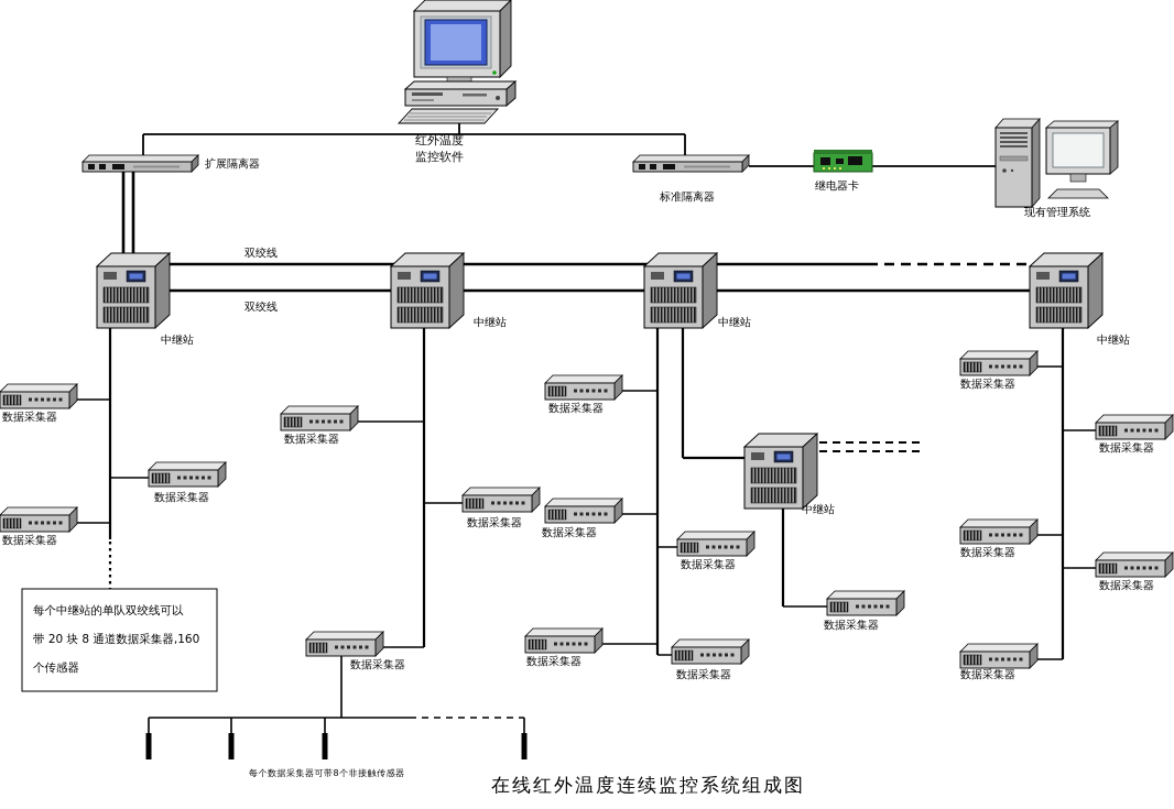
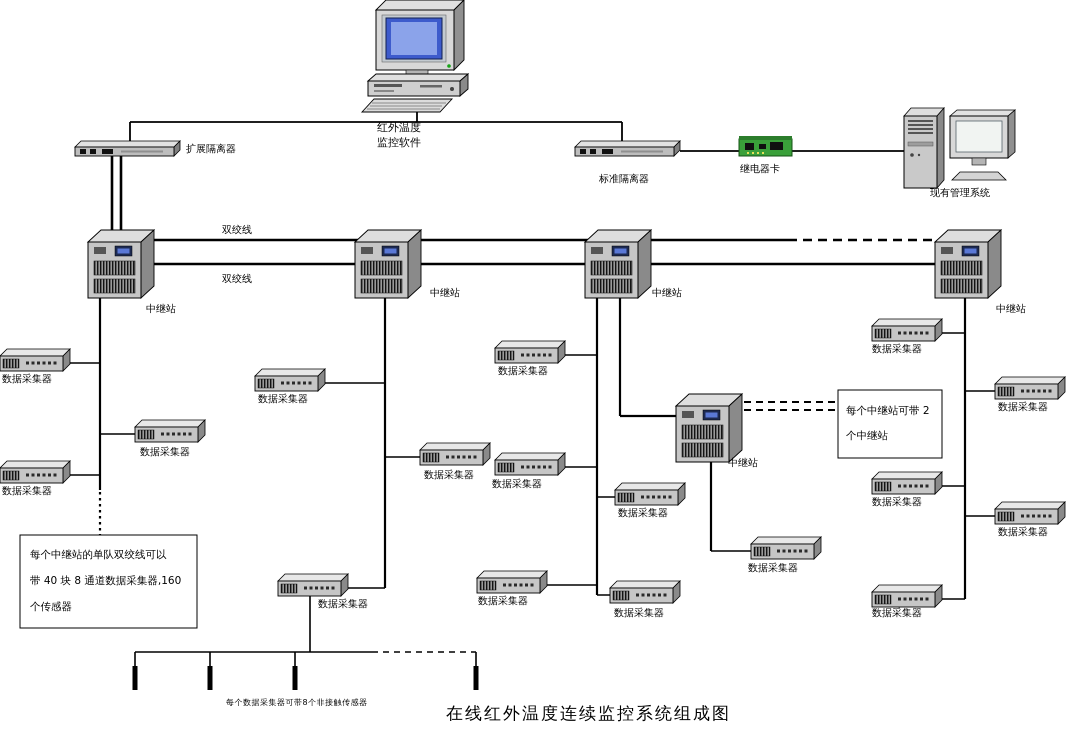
  红外温度
  监控软件
  扩展隔离器
  标准隔离器
  继电器卡
  现有管理系统
  双绞线
  双绞线
  中继站
  中继站
  中继站
  中继站
  中继站
  数据采集器
  数据采集器
  数据采集器
  数据采集器
  数据采集器
  数据采集器
  数据采集器
  数据采集器
  数据采集器
  数据采集器
  数据采集器
  数据采集器
  数据采集器
  数据采集器
  数据采集器
  数据采集器
  数据采集器
  每个中继站的单队双绞线可以
- 带 20 块 8 通道数据采集器,160
+ 带 40 块 8 通道数据采集器,160
  个传感器
+ 每个中继站可带 2
+ 个中继站
  每个数据采集器可带8个非接触传感器
  在线红外温度连续监控系统组成图
